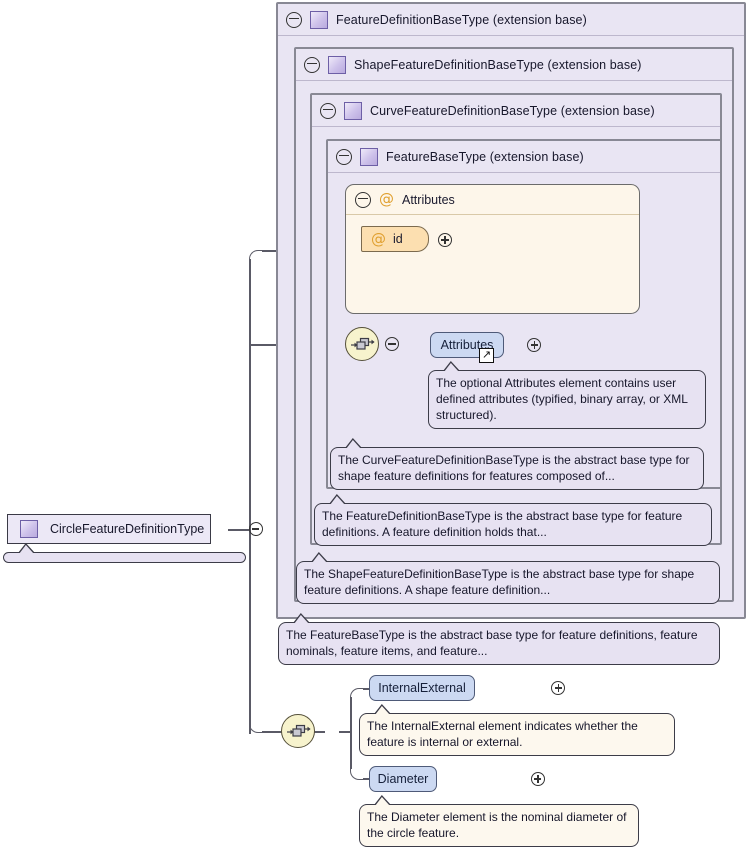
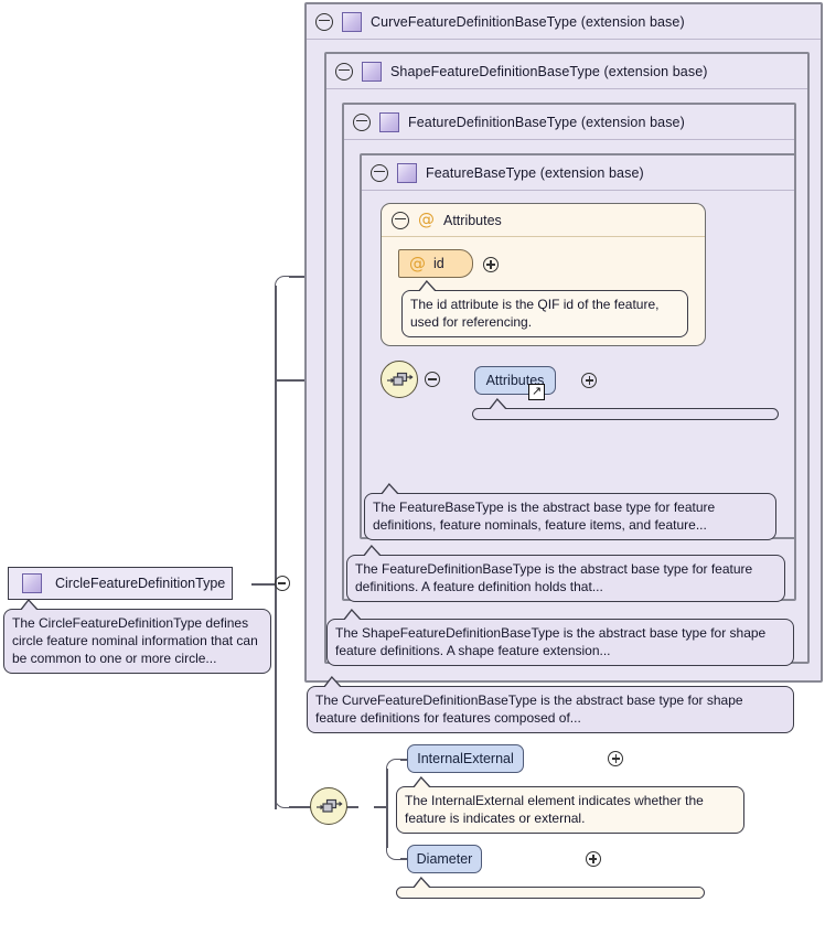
- FeatureDefinitionBaseType (extension base)
+ CurveFeatureDefinitionBaseType (extension base)
  ShapeFeatureDefinitionBaseType (extension base)
- CurveFeatureDefinitionBaseType (extension base)
+ FeatureDefinitionBaseType (extension base)
  FeatureBaseType (extension base)
  @
  Attributes
  @
  id
+ The id attribute is the QIF id of the feature, used for referencing.
  Attributes
  ↗
- The optional Attributes element contains user defined attributes (typified, binary array, or XML structured).
- The CurveFeatureDefinitionBaseType is the abstract base type for shape feature definitions for features composed of...
+ The FeatureBaseType is the abstract base type for feature definitions, feature nominals, feature items, and feature...
  The FeatureDefinitionBaseType is the abstract base type for feature definitions. A feature definition holds that...
- The ShapeFeatureDefinitionBaseType is the abstract base type for shape feature definitions. A shape feature definition...
+ The ShapeFeatureDefinitionBaseType is the abstract base type for shape feature definitions. A shape feature extension...
- The FeatureBaseType is the abstract base type for feature definitions, feature nominals, feature items, and feature...
+ The CurveFeatureDefinitionBaseType is the abstract base type for shape feature definitions for features composed of...
  CircleFeatureDefinitionType
+ The CircleFeatureDefinitionType defines circle feature nominal information that can be common to one or more circle...
  InternalExternal
- The InternalExternal element indicates whether the feature is internal or external.
+ The InternalExternal element indicates whether the feature is indicates or external.
  Diameter
- The Diameter element is the nominal diameter of the circle feature.
